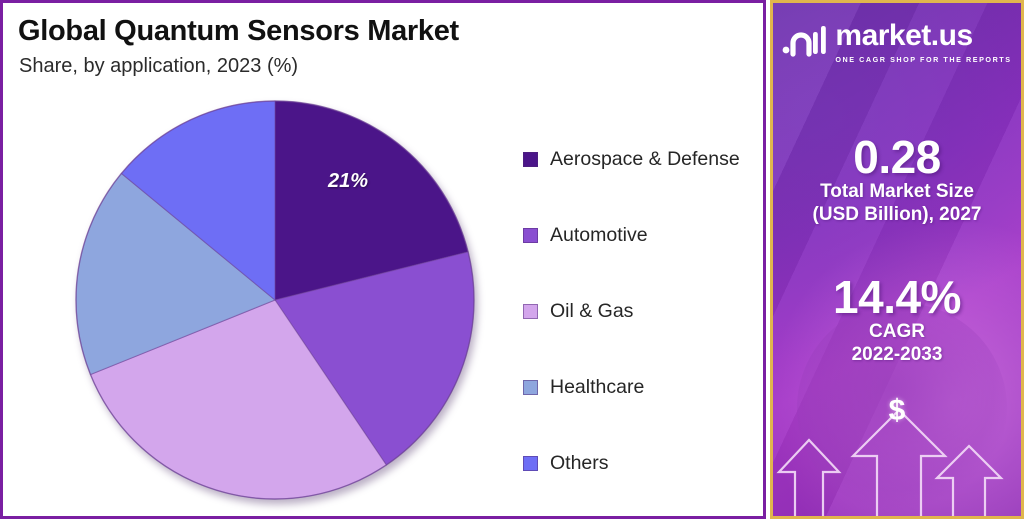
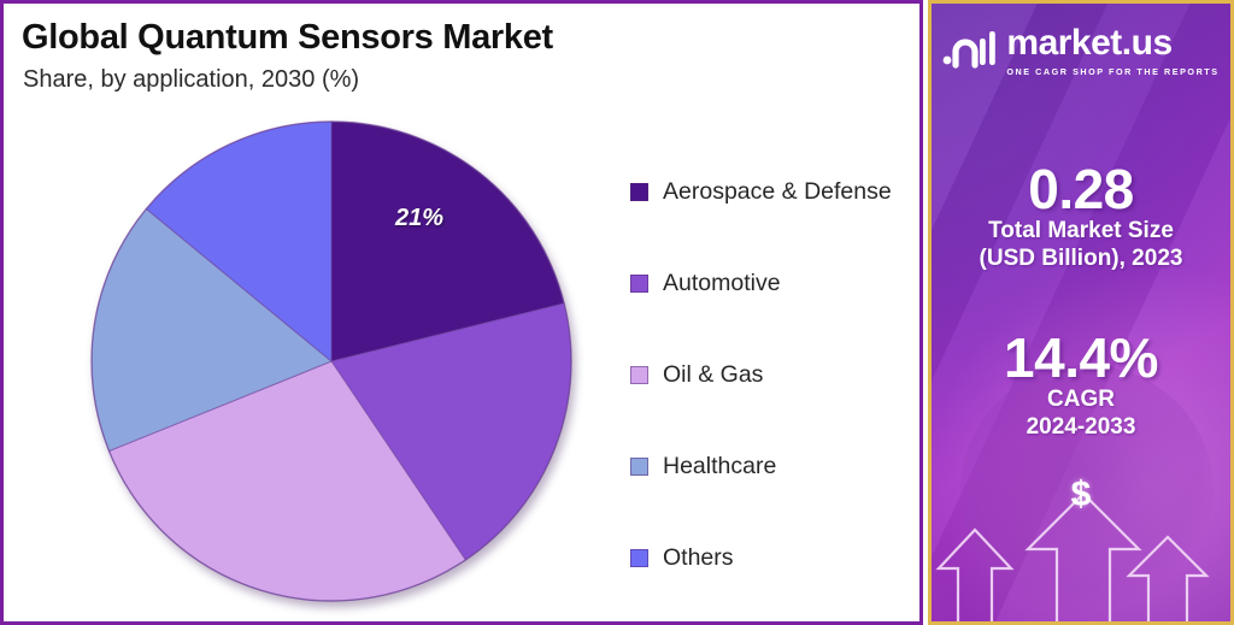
  Global Quantum Sensors Market
- Share, by application, 2023 (%)
+ Share, by application, 2030 (%)
  21%
  Aerospace & Defense
  Automotive
  Oil & Gas
  Healthcare
  Others
  market.us
  ONE CAGR SHOP FOR THE REPORTS
  0.28
  Total Market Size
- (USD Billion), 2027
+ (USD Billion), 2023
  14.4%
  CAGR
- 2022-2033
+ 2024-2033
  $
